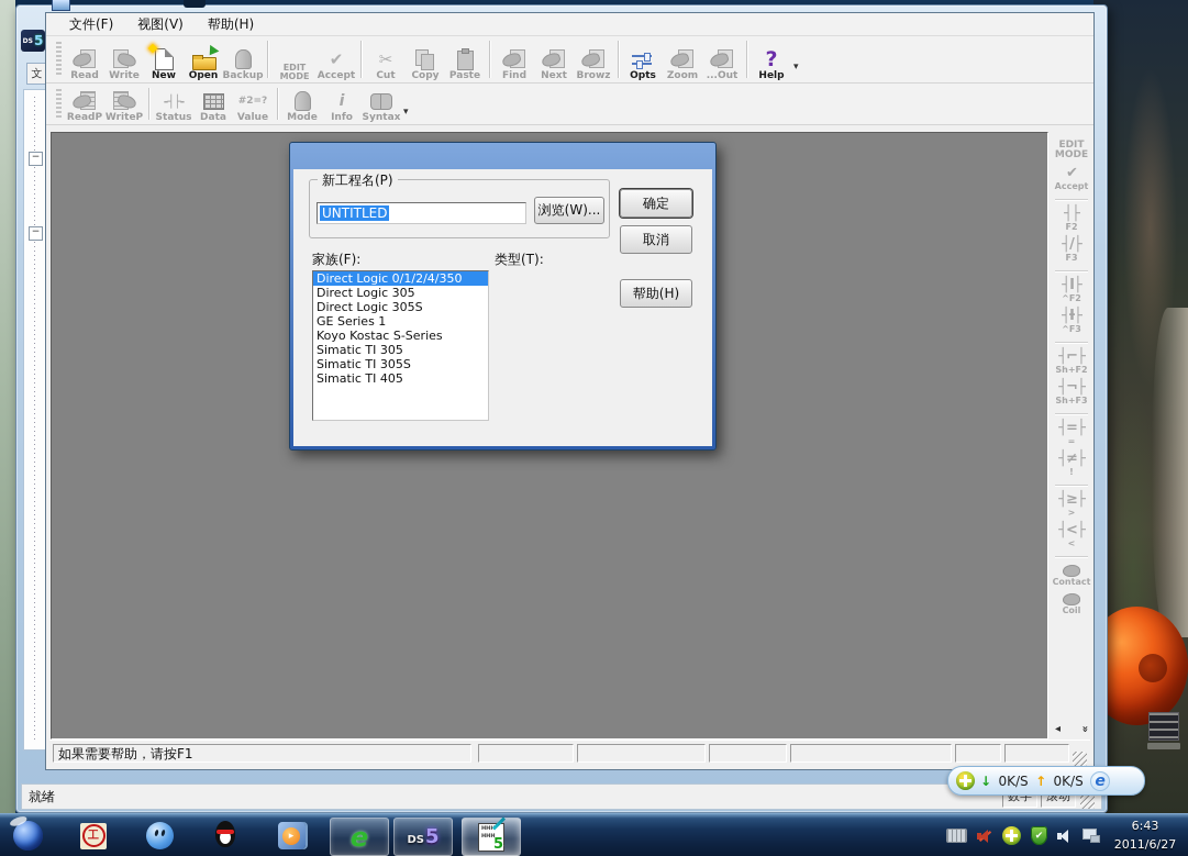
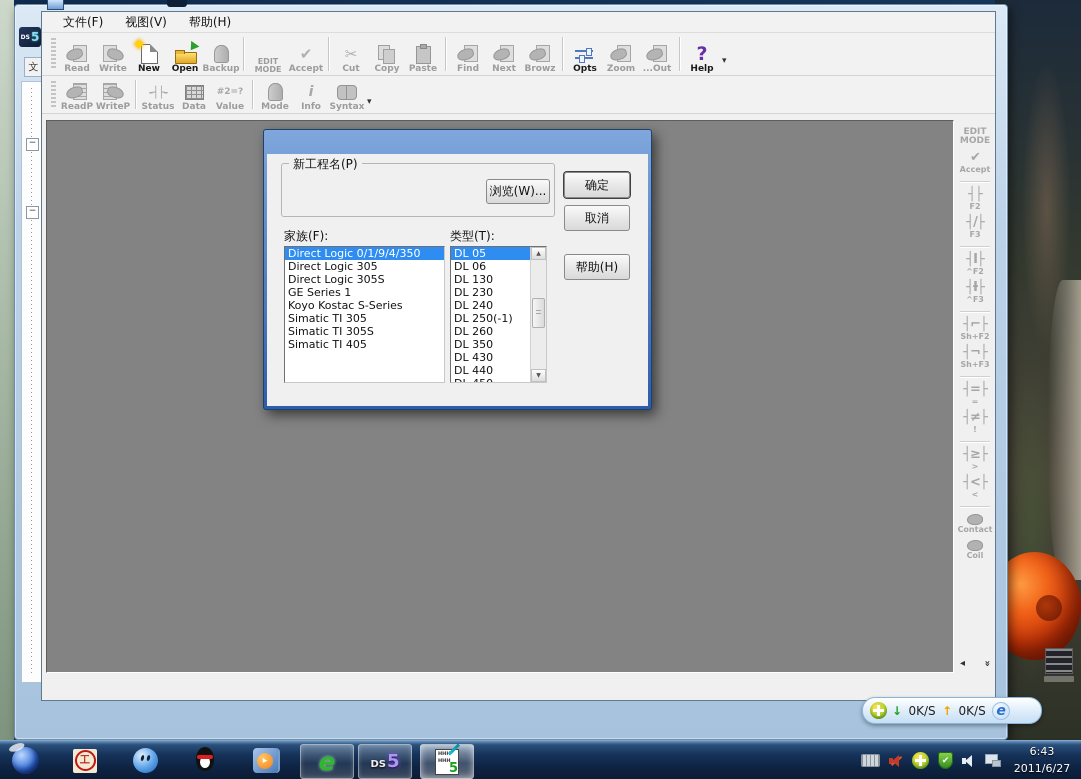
  5
  文
  −
  −
  文件(F)
  视图(V)
  帮助(H)
  Read
  Write
  New
  Open
  Backup
  EDIT MODE
  ✔
  Accept
  ✂
  Cut
  Copy
  Paste
  Find
  Next
  Browz
  Opts
  Zoom
  ...Out
  ?
  Help
  ▾
  ReadP
  WriteP
  -┤├-
  Status
  Data
  #2=?
  Value
  Mode
  i
  Info
  Syntax
  ▾
  EDIT MODE
  ✔
  Accept
  ┤├
  F2
  ┤/├
  F3
  ┤I├
  ^F2
  ┤Ɨ├
  ^F3
  ┤⌐├
  Sh+F2
  ┤¬├
  Sh+F3
  ┤=├
  =
  ┤≠├
  !
  ┤≥├
  >
  ┤<├
  <
  Contact
  Coil
  ◂
- 如果需要帮助，请按F1
- 就绪
- 数字
- 滚动
  新工程名(P)
- UNTITLED
  浏览(W)...
  确定
  取消
  帮助(H)
  家族(F):
  类型(T):
- Direct Logic 0/1/2/4/350
+ Direct Logic 0/1/9/4/350
  Direct Logic 305
  Direct Logic 305S
  GE Series 1
  Koyo Kostac S-Series
  Simatic TI 305
  Simatic TI 305S
  Simatic TI 405
+ DL 05
+ DL 06
+ DL 130
+ DL 230
+ DL 240
+ DL 250(-1)
+ DL 260
+ DL 350
+ DL 430
+ DL 440
  ↓
  0K/S
  ↑
  0K/S
  e
  工
  ▸
  e
  DS
  5
  5
  ✔
  6:43
  2011/6/27
